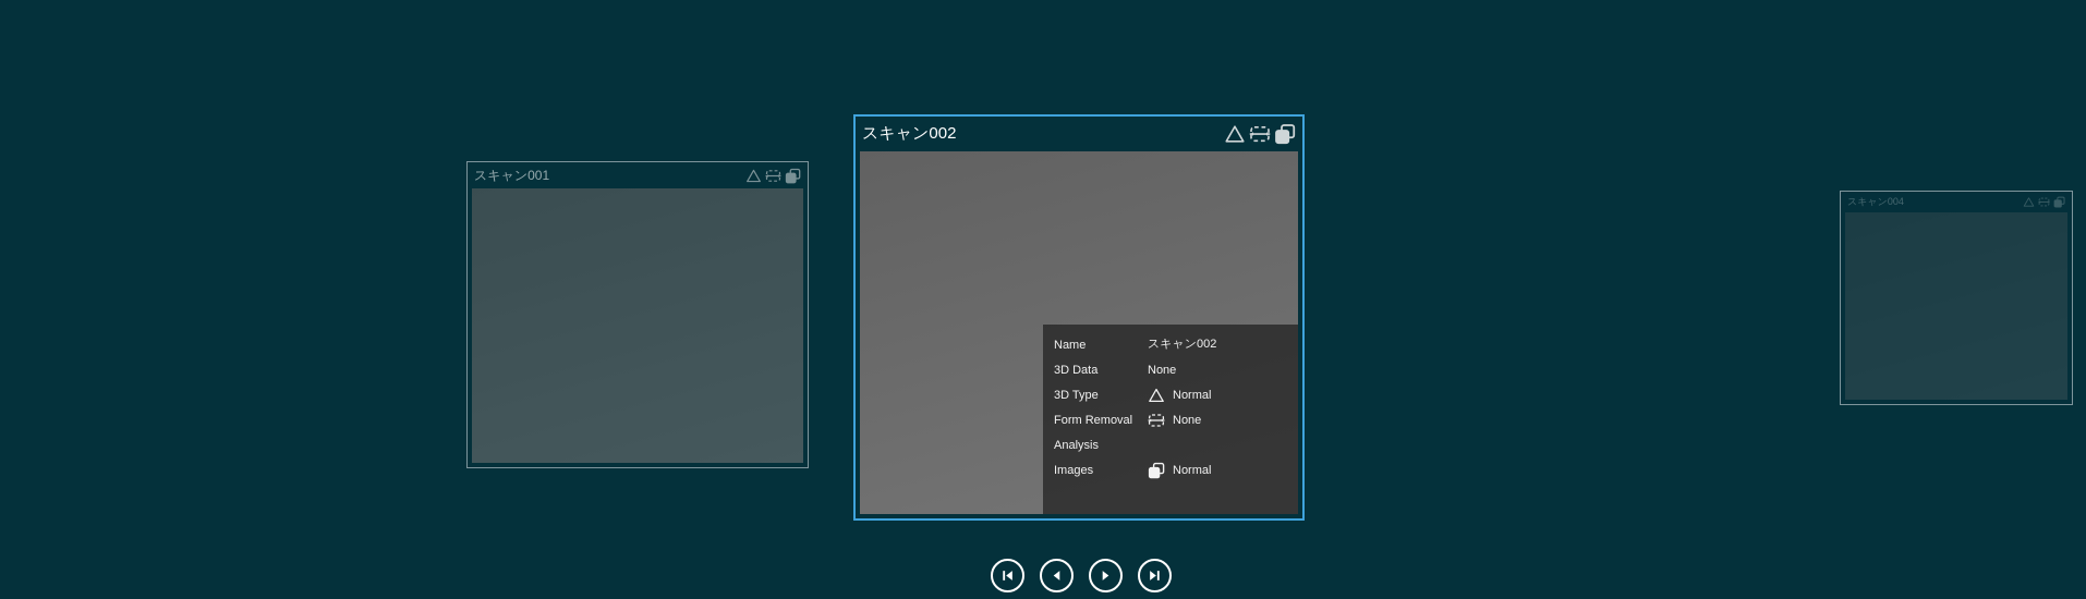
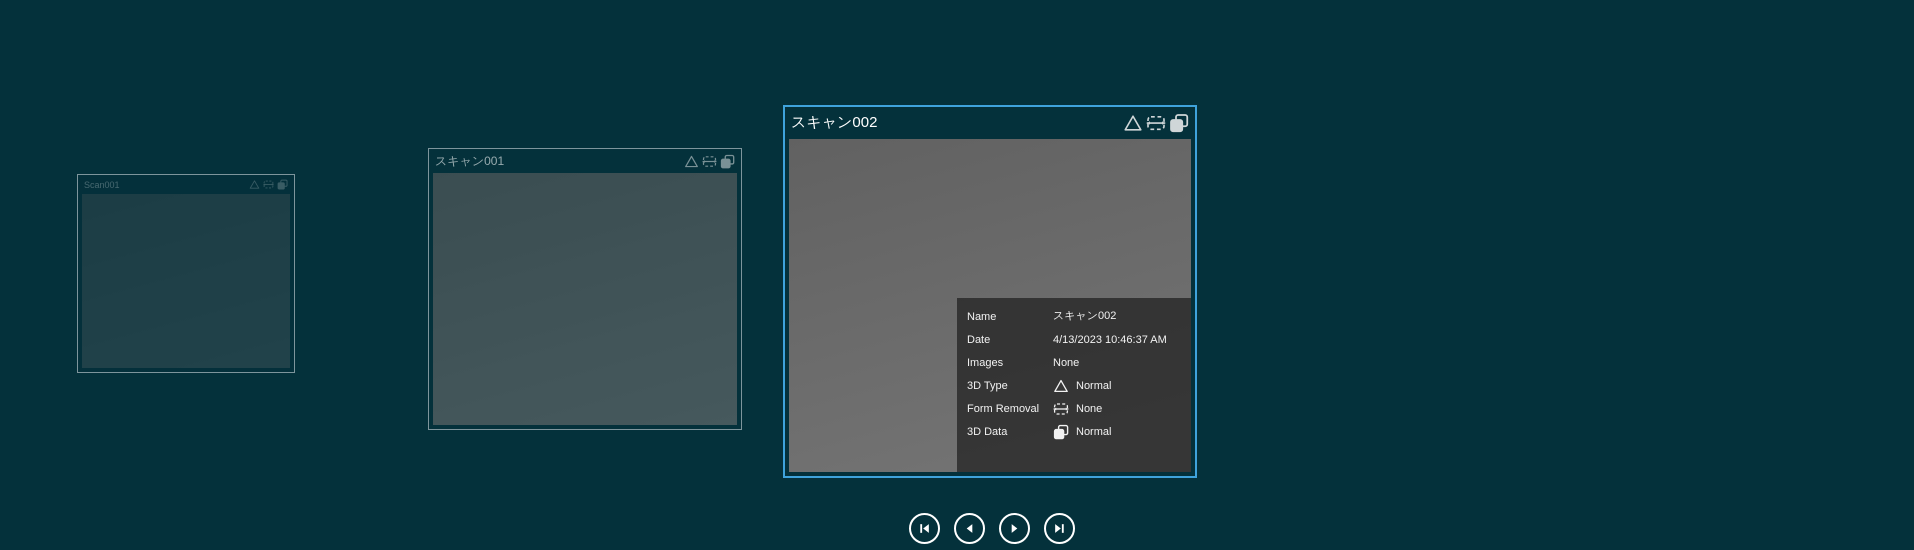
+ Scan001
  スキャン001
  スキャン002
  Name
  スキャン002
+ Date
+ 4/13/2023 10:46:37 AM
- 3D Data
+ Images
  None
  3D Type
  Normal
  Form Removal
  None
- Analysis
- Images
+ 3D Data
  Normal
- スキャン004
